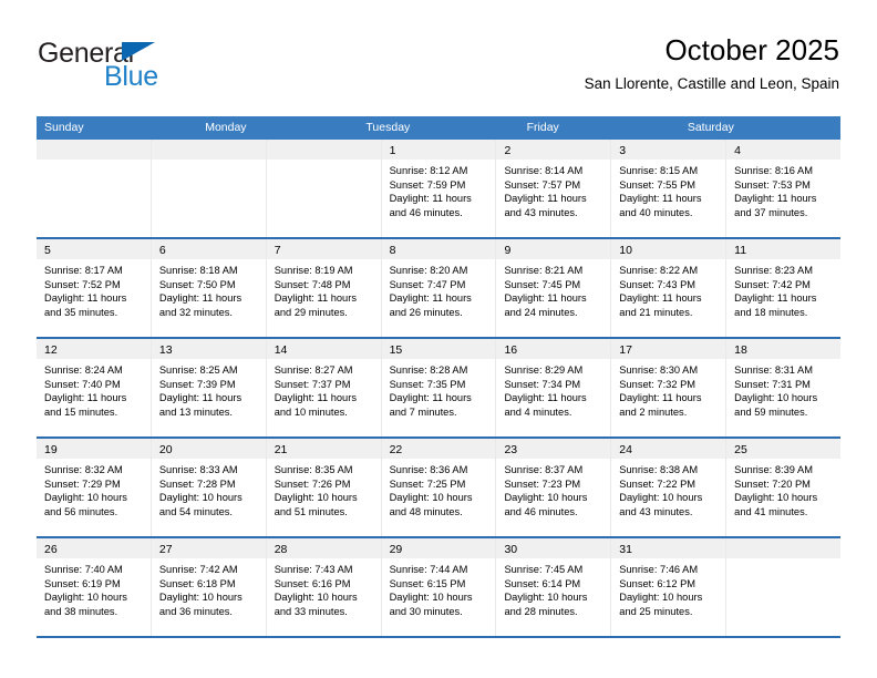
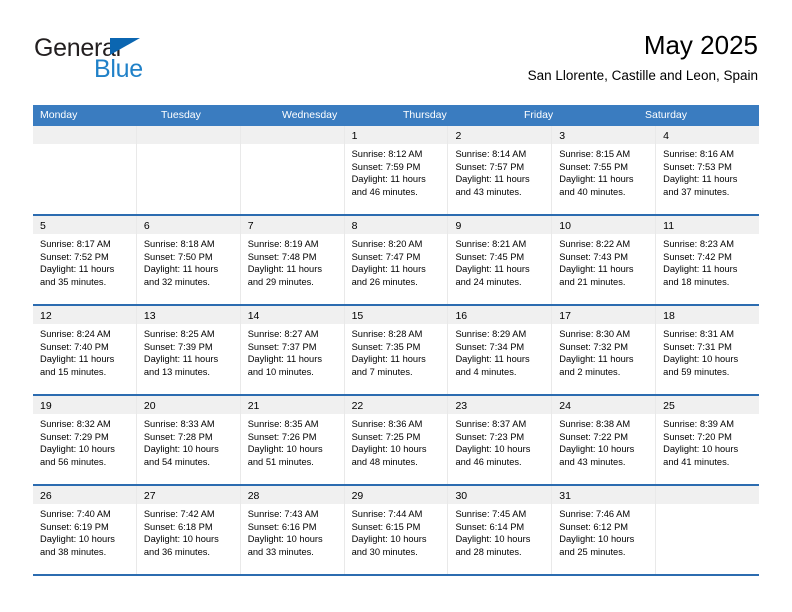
  General
  Blue
- October 2025
+ May 2025
  San Llorente, Castille and Leon, Spain
- Sunday
  Monday
  Tuesday
+ Wednesday
+ Thursday
  Friday
  Saturday
  1
  Sunrise: 8:12 AM
  Sunset: 7:59 PM
  Daylight: 11 hours
  and 46 minutes.
  2
  Sunrise: 8:14 AM
  Sunset: 7:57 PM
  Daylight: 11 hours
  and 43 minutes.
  3
  Sunrise: 8:15 AM
  Sunset: 7:55 PM
  Daylight: 11 hours
  and 40 minutes.
  4
  Sunrise: 8:16 AM
  Sunset: 7:53 PM
  Daylight: 11 hours
  and 37 minutes.
  5
  Sunrise: 8:17 AM
  Sunset: 7:52 PM
  Daylight: 11 hours
  and 35 minutes.
  6
  Sunrise: 8:18 AM
  Sunset: 7:50 PM
  Daylight: 11 hours
  and 32 minutes.
  7
  Sunrise: 8:19 AM
  Sunset: 7:48 PM
  Daylight: 11 hours
  and 29 minutes.
  8
  Sunrise: 8:20 AM
  Sunset: 7:47 PM
  Daylight: 11 hours
  and 26 minutes.
  9
  Sunrise: 8:21 AM
  Sunset: 7:45 PM
  Daylight: 11 hours
  and 24 minutes.
  10
  Sunrise: 8:22 AM
  Sunset: 7:43 PM
  Daylight: 11 hours
  and 21 minutes.
  11
  Sunrise: 8:23 AM
  Sunset: 7:42 PM
  Daylight: 11 hours
  and 18 minutes.
  12
  Sunrise: 8:24 AM
  Sunset: 7:40 PM
  Daylight: 11 hours
  and 15 minutes.
  13
  Sunrise: 8:25 AM
  Sunset: 7:39 PM
  Daylight: 11 hours
  and 13 minutes.
  14
  Sunrise: 8:27 AM
  Sunset: 7:37 PM
  Daylight: 11 hours
  and 10 minutes.
  15
  Sunrise: 8:28 AM
  Sunset: 7:35 PM
  Daylight: 11 hours
  and 7 minutes.
  16
  Sunrise: 8:29 AM
  Sunset: 7:34 PM
  Daylight: 11 hours
  and 4 minutes.
  17
  Sunrise: 8:30 AM
  Sunset: 7:32 PM
  Daylight: 11 hours
  and 2 minutes.
  18
  Sunrise: 8:31 AM
  Sunset: 7:31 PM
  Daylight: 10 hours
  and 59 minutes.
  19
  Sunrise: 8:32 AM
  Sunset: 7:29 PM
  Daylight: 10 hours
  and 56 minutes.
  20
  Sunrise: 8:33 AM
  Sunset: 7:28 PM
  Daylight: 10 hours
  and 54 minutes.
  21
  Sunrise: 8:35 AM
  Sunset: 7:26 PM
  Daylight: 10 hours
  and 51 minutes.
  22
  Sunrise: 8:36 AM
  Sunset: 7:25 PM
  Daylight: 10 hours
  and 48 minutes.
  23
  Sunrise: 8:37 AM
  Sunset: 7:23 PM
  Daylight: 10 hours
  and 46 minutes.
  24
  Sunrise: 8:38 AM
  Sunset: 7:22 PM
  Daylight: 10 hours
  and 43 minutes.
  25
  Sunrise: 8:39 AM
  Sunset: 7:20 PM
  Daylight: 10 hours
  and 41 minutes.
  26
  Sunrise: 7:40 AM
  Sunset: 6:19 PM
  Daylight: 10 hours
  and 38 minutes.
  27
  Sunrise: 7:42 AM
  Sunset: 6:18 PM
  Daylight: 10 hours
  and 36 minutes.
  28
  Sunrise: 7:43 AM
  Sunset: 6:16 PM
  Daylight: 10 hours
  and 33 minutes.
  29
  Sunrise: 7:44 AM
  Sunset: 6:15 PM
  Daylight: 10 hours
  and 30 minutes.
  30
  Sunrise: 7:45 AM
  Sunset: 6:14 PM
  Daylight: 10 hours
  and 28 minutes.
  31
  Sunrise: 7:46 AM
  Sunset: 6:12 PM
  Daylight: 10 hours
  and 25 minutes.
